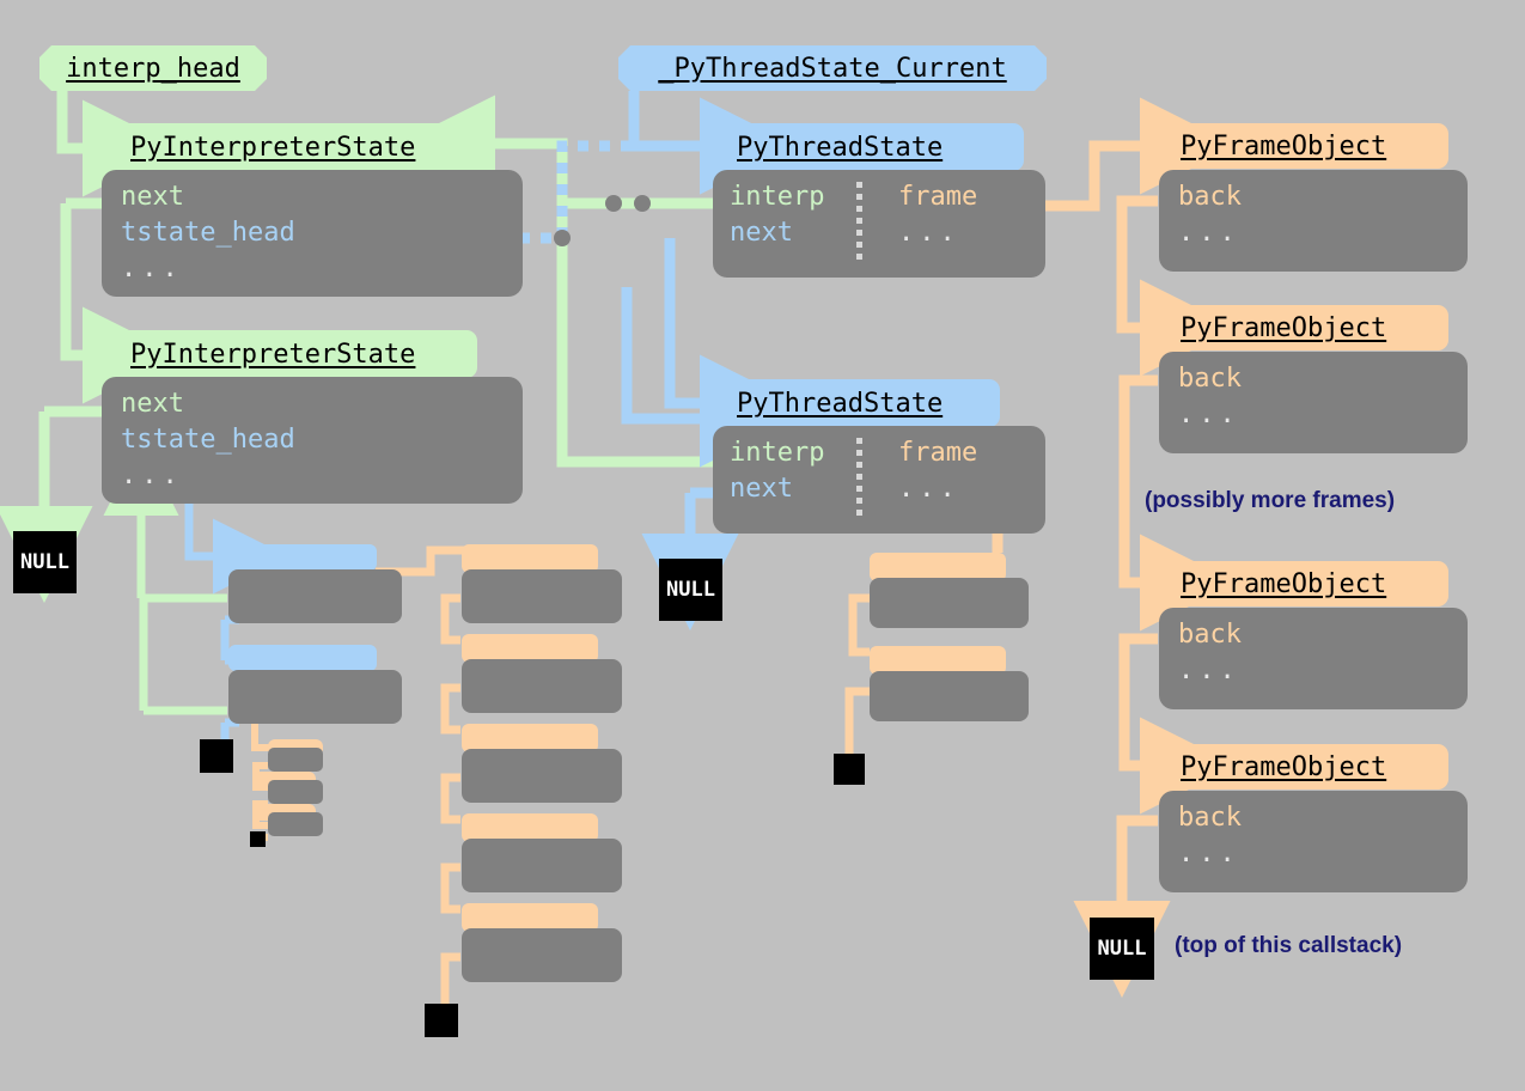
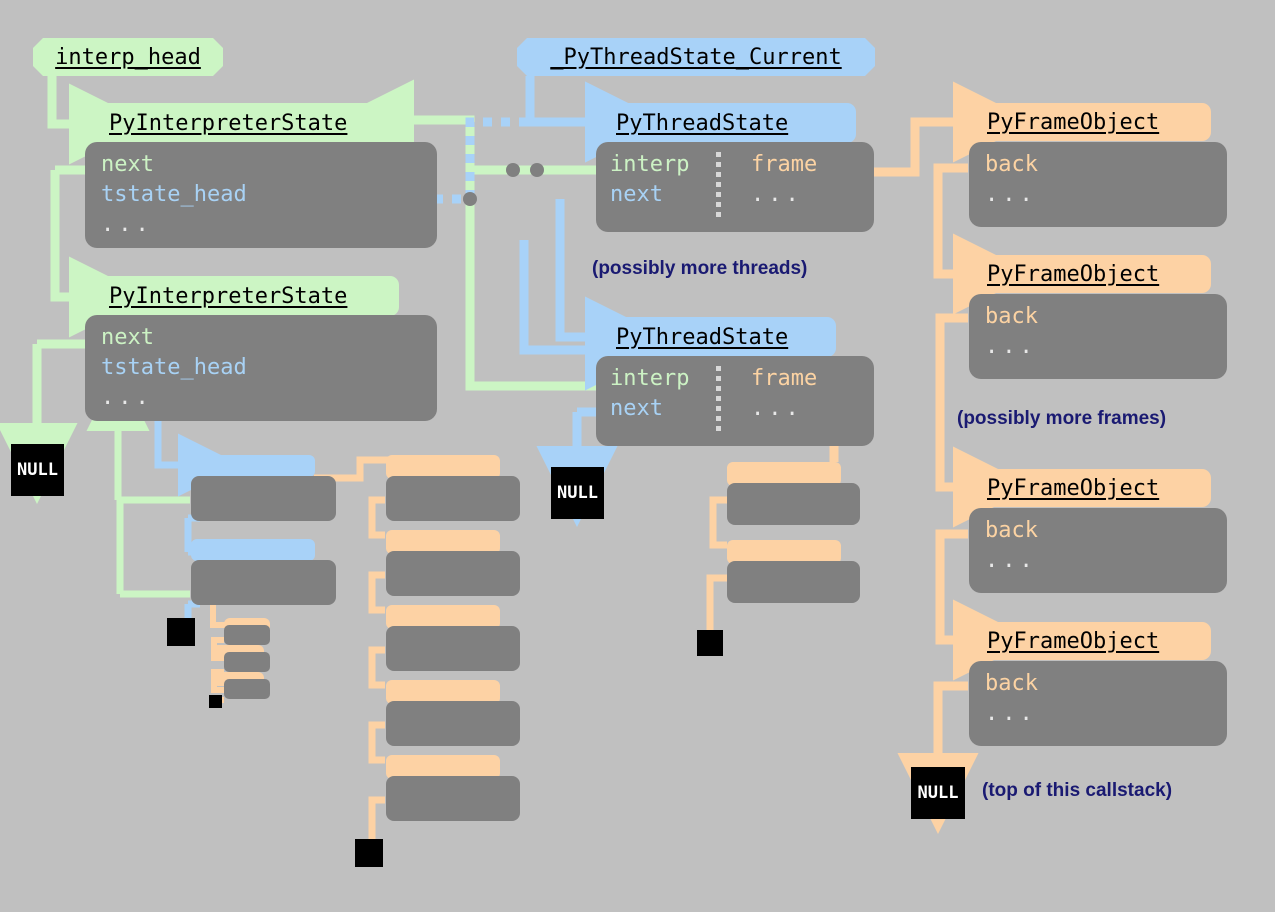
  interp_head
  _PyThreadState_Current
  PyInterpreterState
  next
  tstate_head
  ...
  PyInterpreterState
  next
  tstate_head
  ...
  PyThreadState
  interp
  next
  frame
  ...
  PyThreadState
  interp
  next
  frame
  ...
  PyFrameObject
  back
  ...
  PyFrameObject
  back
  ...
  PyFrameObject
  back
  ...
  PyFrameObject
  back
  ...
  NULL
  NULL
  NULL
+ (possibly more threads)
  (possibly more frames)
  (top of this callstack)
